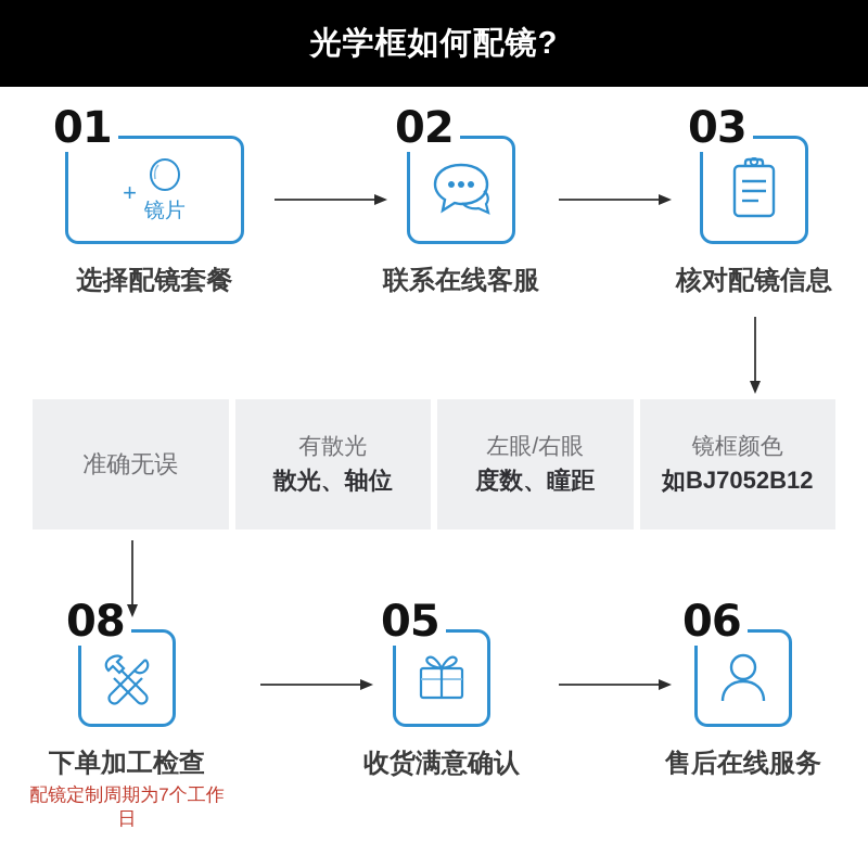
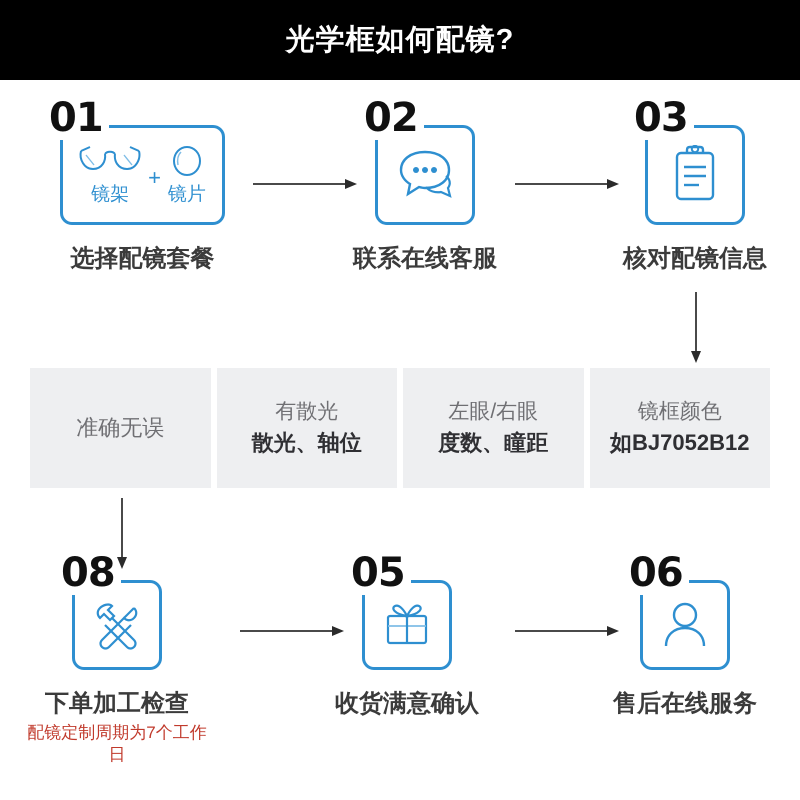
  光学框如何配镜?
  01
+ 镜架
  +
  镜片
  选择配镜套餐
  02
  联系在线客服
  03
  核对配镜信息
  准确无误
  有散光
  散光、轴位
  左眼/右眼
  度数、瞳距
  镜框颜色
  如BJ7052B12
  08
  下单加工检查
  配镜定制周期为7个工作日
  05
  收货满意确认
  06
  售后在线服务
